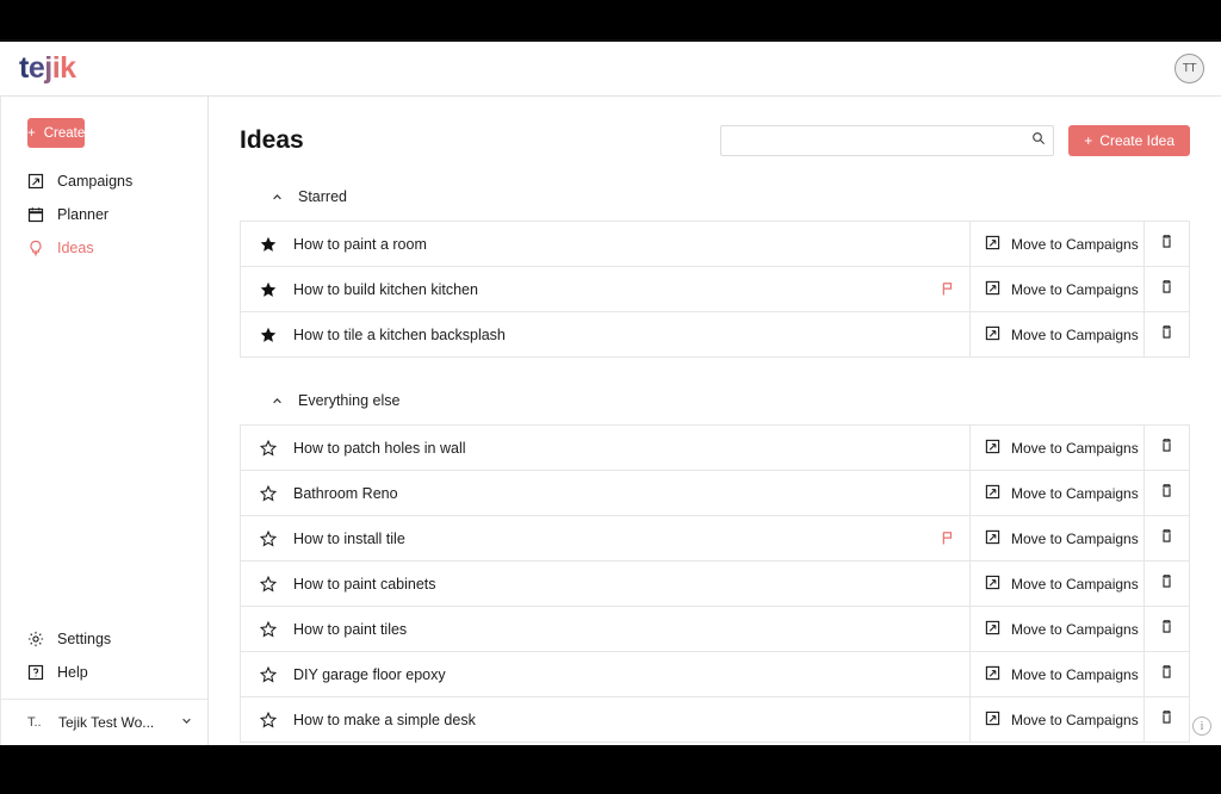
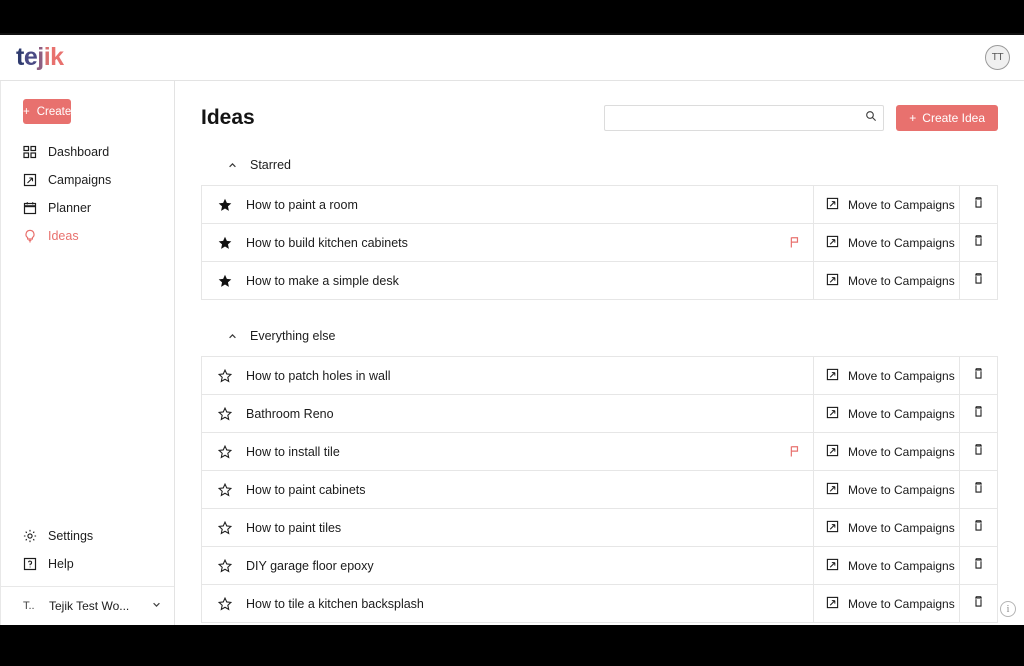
  t
  e
  j
  i
  k
  TT
  +
  Create
+ Dashboard
  Campaigns
  Planner
  Ideas
  Settings
  Help
  T..
  Tejik Test Wo...
  Ideas
  +
  Create Idea
  Starred
  How to paint a room
  Move to Campaigns
- How to build kitchen kitchen
+ How to build kitchen cabinets
  Move to Campaigns
- How to tile a kitchen backsplash
+ How to make a simple desk
  Move to Campaigns
  Everything else
  How to patch holes in wall
  Move to Campaigns
  Bathroom Reno
  Move to Campaigns
  How to install tile
  Move to Campaigns
  How to paint cabinets
  Move to Campaigns
  How to paint tiles
  Move to Campaigns
  DIY garage floor epoxy
  Move to Campaigns
- How to make a simple desk
+ How to tile a kitchen backsplash
  Move to Campaigns
  i
